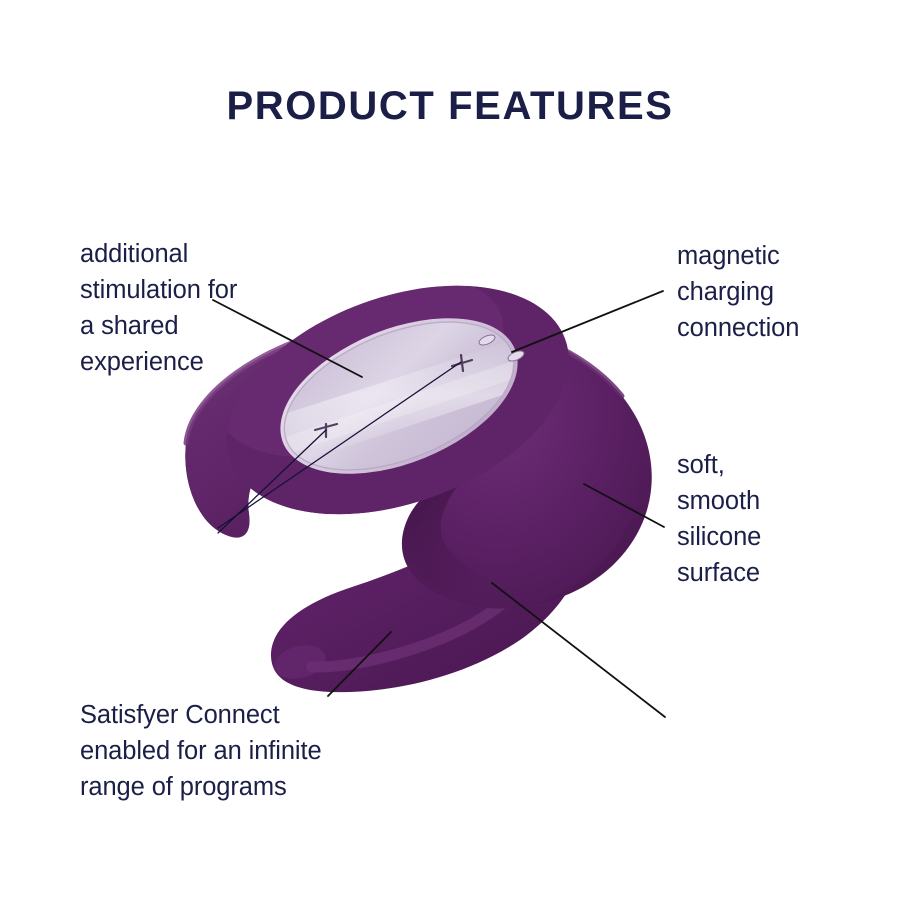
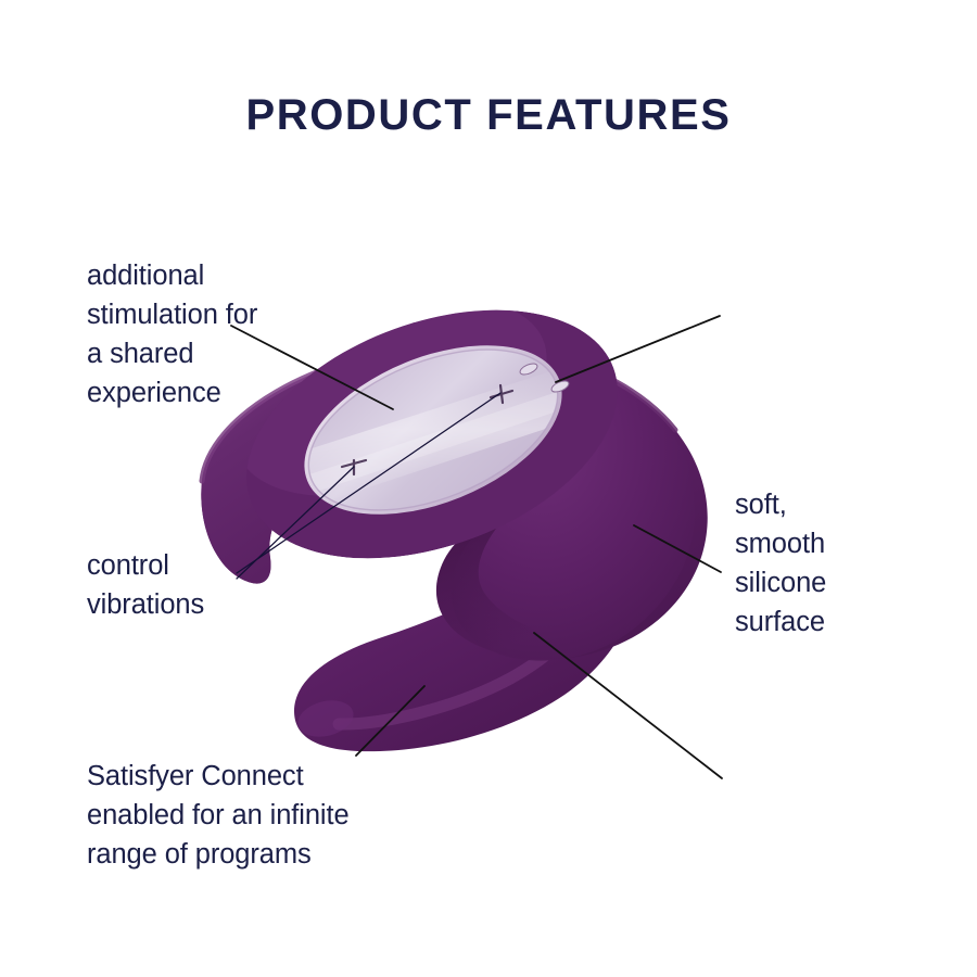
  PRODUCT FEATURES
  additional
  stimulation for
  a shared
  experience
+ control
+ vibrations
  Satisfyer Connect
  enabled for an infinite
  range of programs
- magnetic
- charging
- connection
  soft,
  smooth
  silicone
  surface
